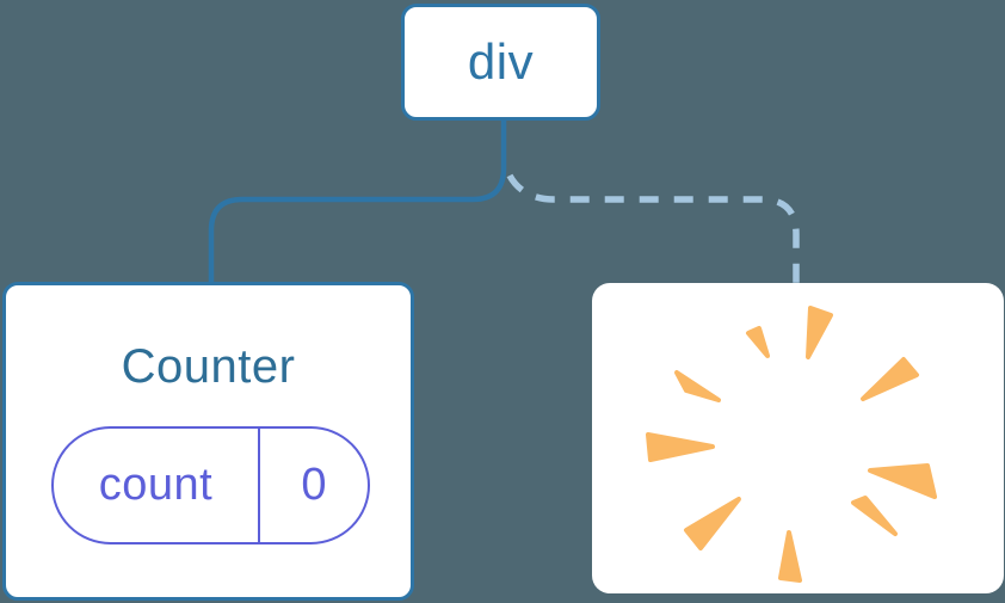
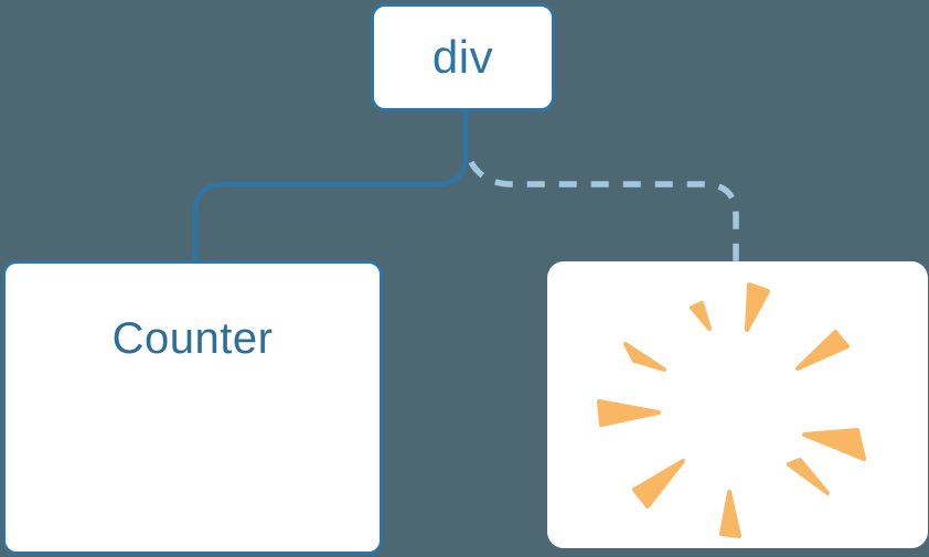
  div
  Counter
- count
- 0
